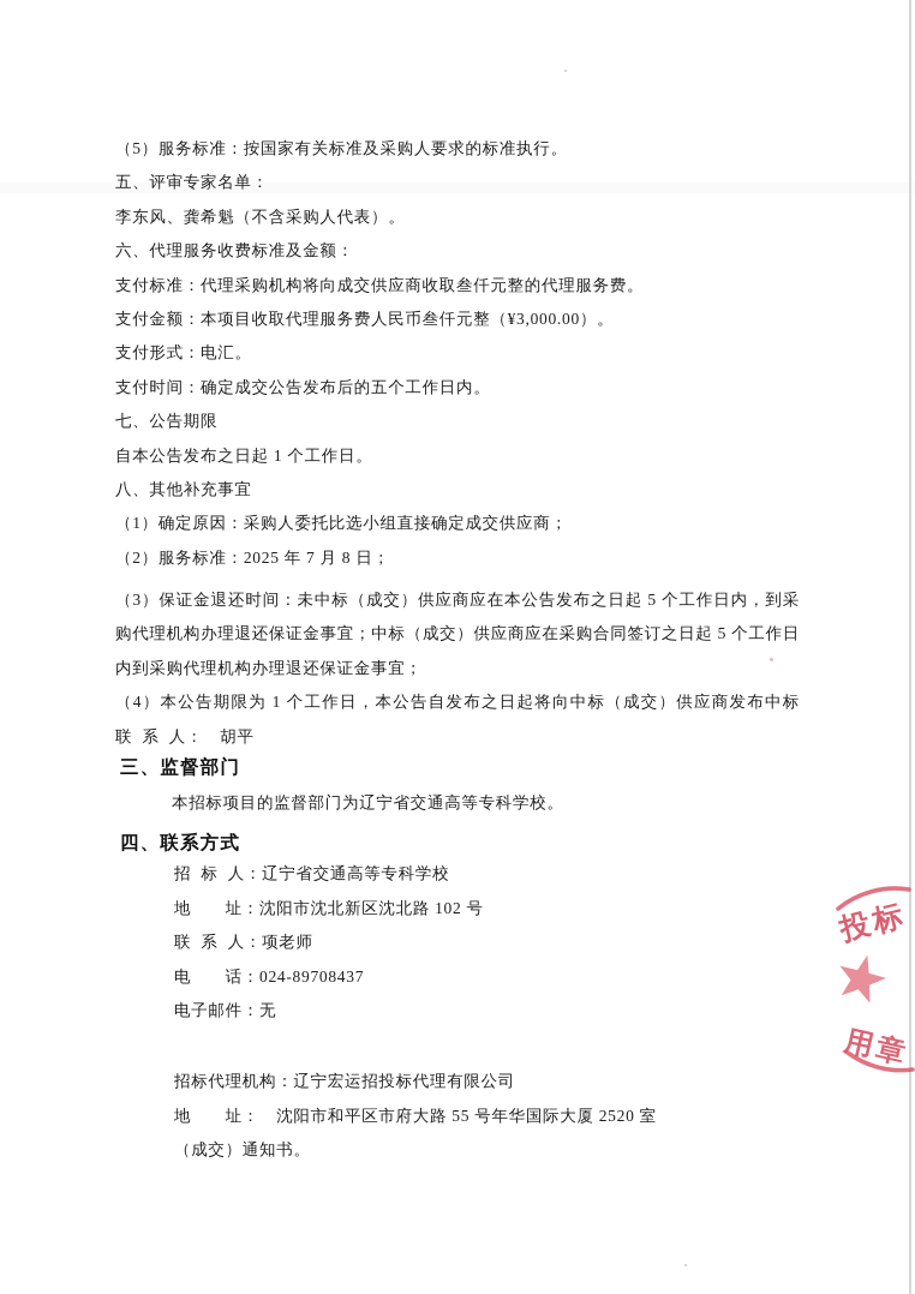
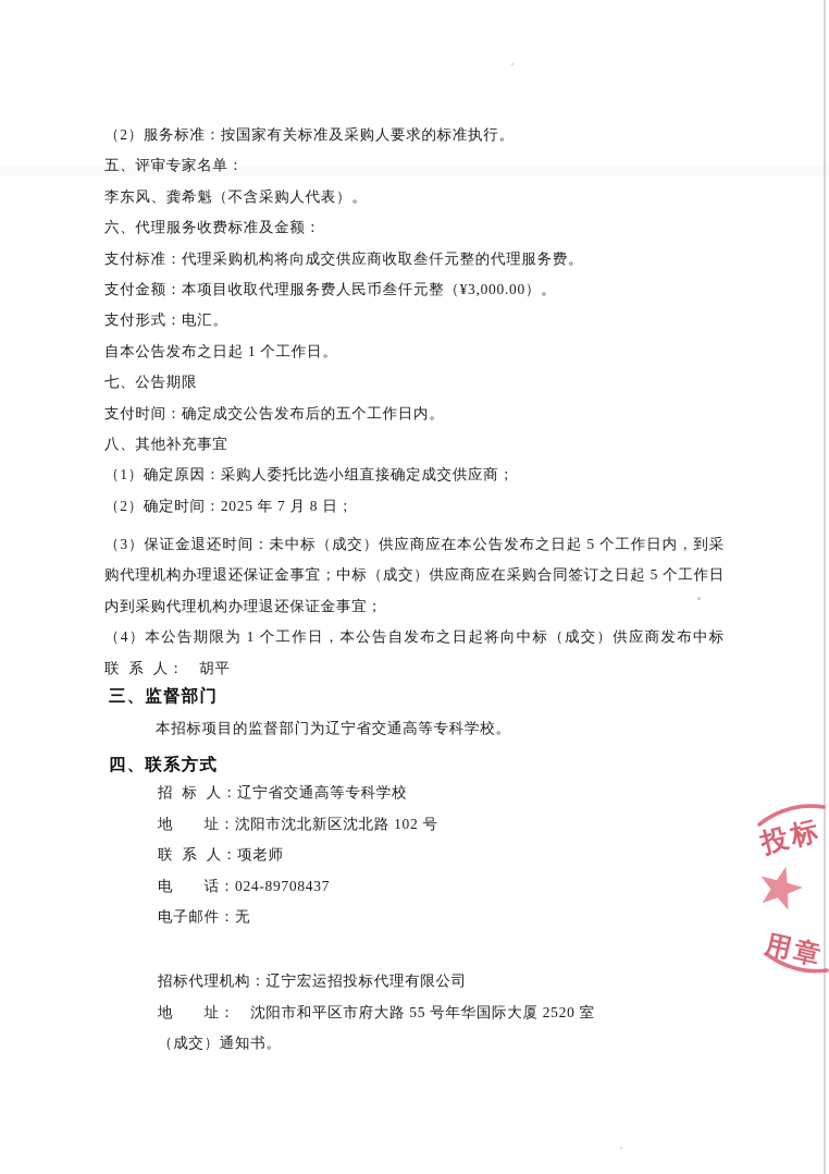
- （5）服务标准：按国家有关标准及采购人要求的标准执行。
+ （2）服务标准：按国家有关标准及采购人要求的标准执行。
  五、评审专家名单：
  李东风、龚希魁（不含采购人代表）。
  六、代理服务收费标准及金额：
  支付标准：代理采购机构将向成交供应商收取叁仟元整的代理服务费。
  支付金额：本项目收取代理服务费人民币叁仟元整（¥3,000.00）。
  支付形式：电汇。
- 支付时间：确定成交公告发布后的五个工作日内。
+ 自本公告发布之日起 1 个工作日。
  七、公告期限
- 自本公告发布之日起 1 个工作日。
+ 支付时间：确定成交公告发布后的五个工作日内。
  八、其他补充事宜
  （1）确定原因：采购人委托比选小组直接确定成交供应商；
- （2）服务标准：2025 年 7 月 8 日；
+ （2）确定时间：2025 年 7 月 8 日；
  （3）保证金退还时间：未中标（成交）供应商应在本公告发布之日起 5 个工作日内，到采
  购代理机构办理退还保证金事宜；中标（成交）供应商应在采购合同签订之日起 5 个工作日
  内到采购代理机构办理退还保证金事宜；
  （4）本公告期限为 1 个工作日，本公告自发布之日起将向中标（成交）供应商发布中标
  联 系 人： 胡平
  三、监督部门
  本招标项目的监督部门为辽宁省交通高等专科学校。
  四、联系方式
  招 标 人：辽宁省交通高等专科学校
  地 址：沈阳市沈北新区沈北路 102 号
  联 系 人：项老师
  电 话：024-89708437
  电子邮件：无
  招标代理机构：辽宁宏运招投标代理有限公司
  地 址： 沈阳市和平区市府大路 55 号年华国际大厦 2520 室
  （成交）通知书。
